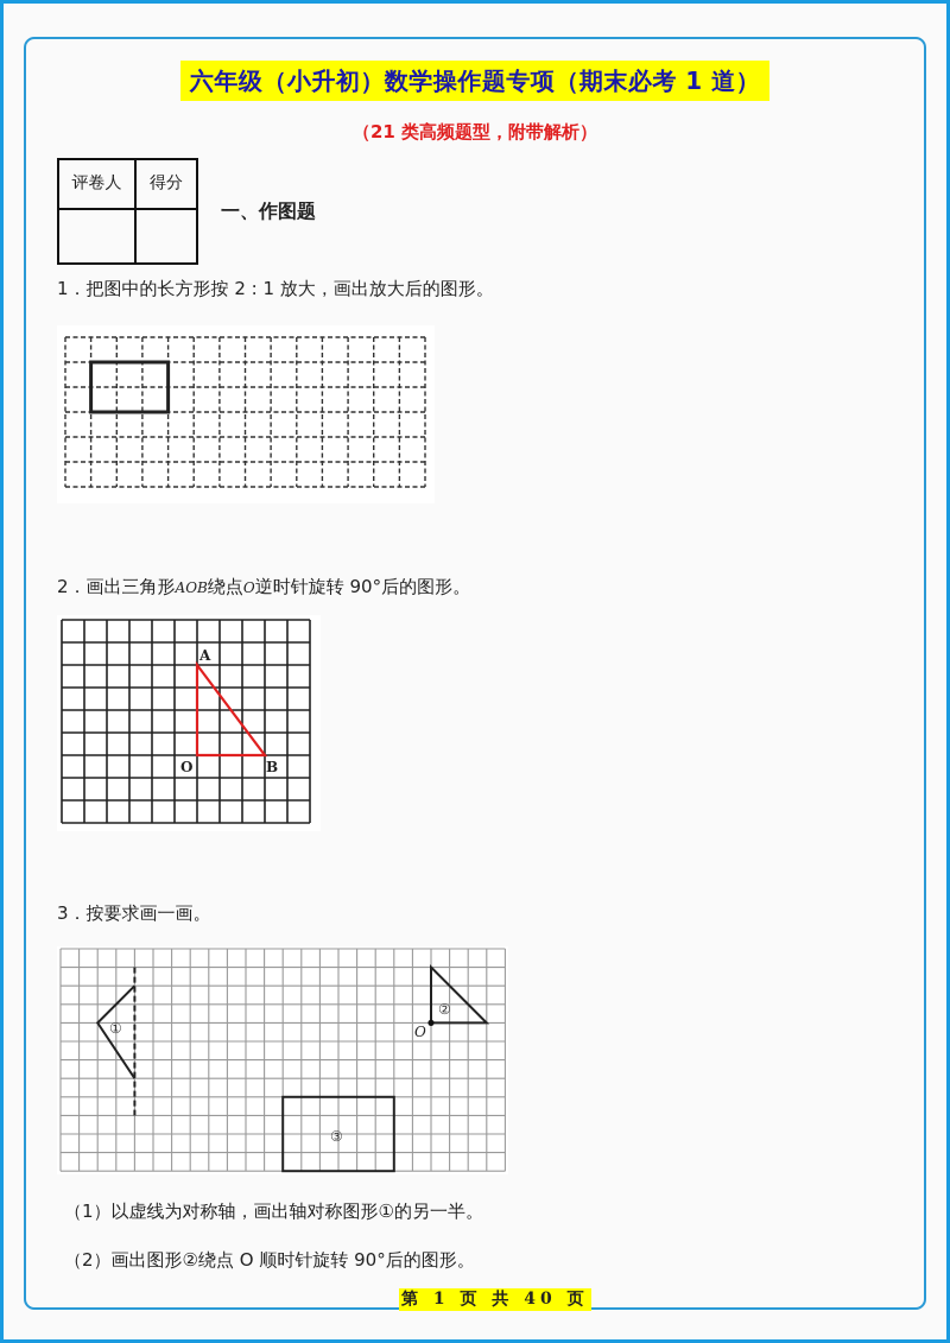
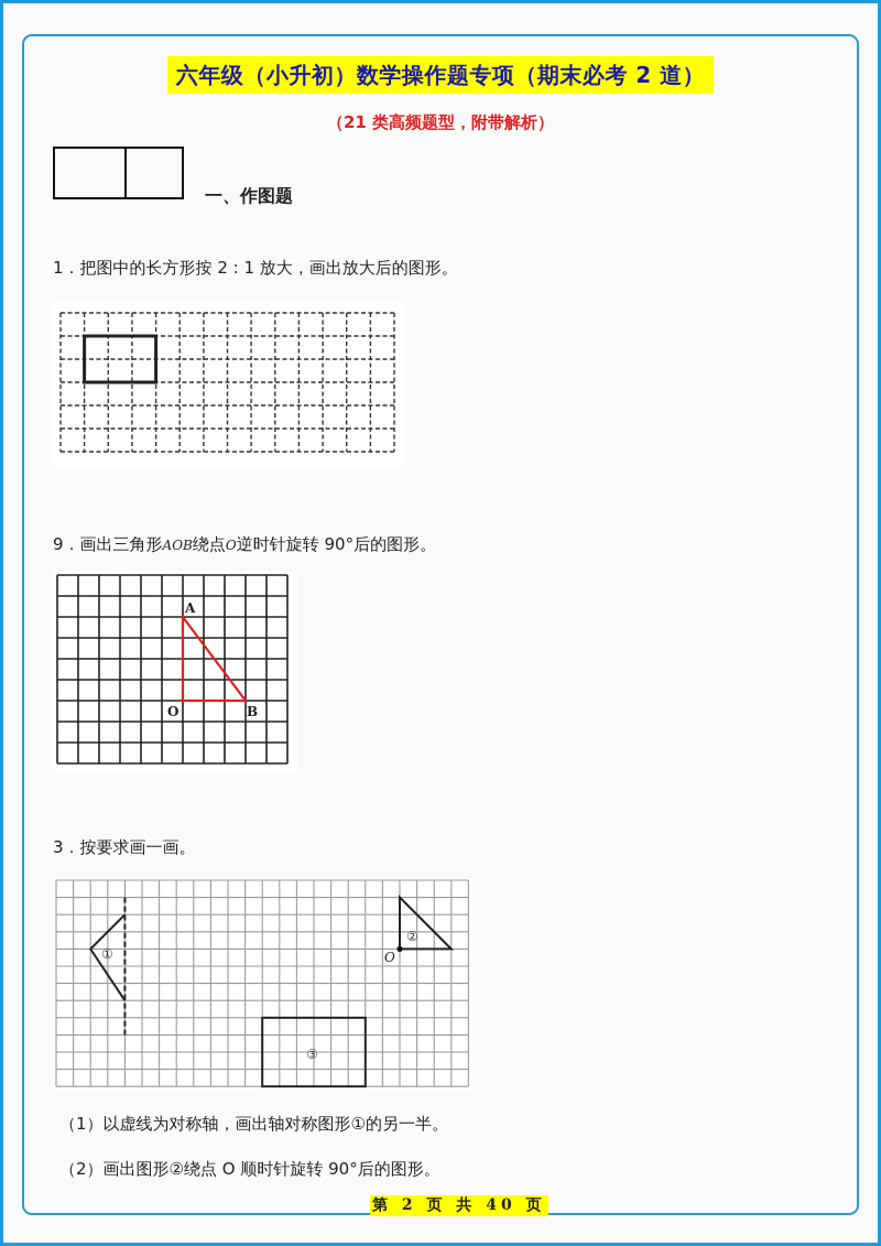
- 六年级（小升初）数学操作题专项（期末必考 1 道）
+ 六年级（小升初）数学操作题专项（期末必考 2 道）
  （21 类高频题型，附带解析）
- 评卷人	得分
  一、作图题
  1．把图中的长方形按 2 : 1 放大，画出放大后的图形。
- 2．画出三角形AOB绕点O逆时针旋转 90°后的图形。
+ 9．画出三角形AOB绕点O逆时针旋转 90°后的图形。
  A
  O
  B
  3．按要求画一画。
  ①
  ②
  O
  ③
  （1）以虚线为对称轴，画出轴对称图形①的另一半。
  （2）画出图形②绕点 O 顺时针旋转 90°后的图形。
- 第 1 页 共 40 页
+ 第 2 页 共 40 页
